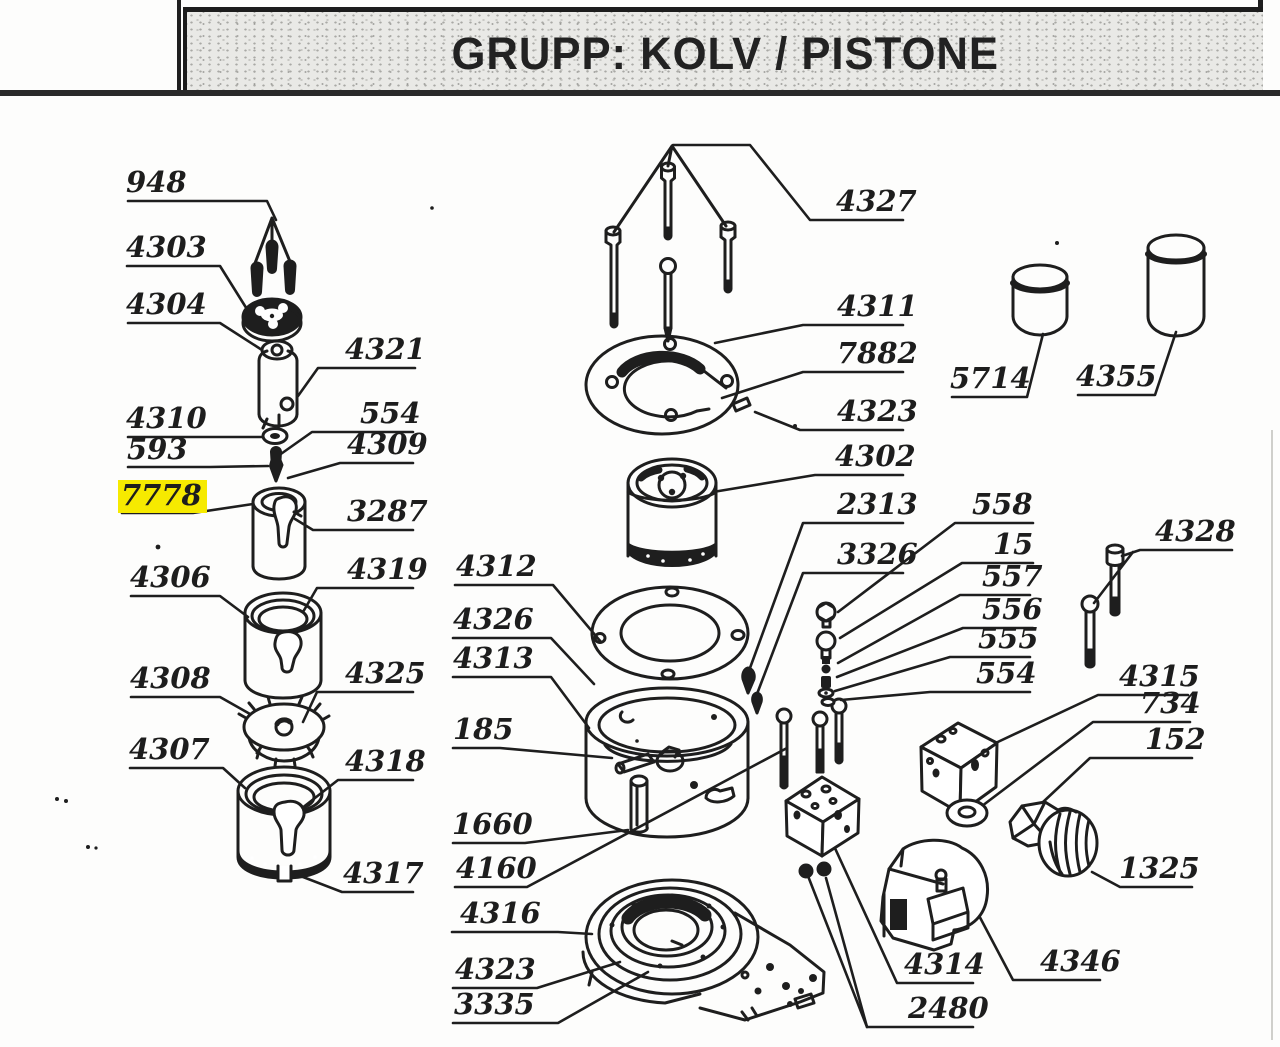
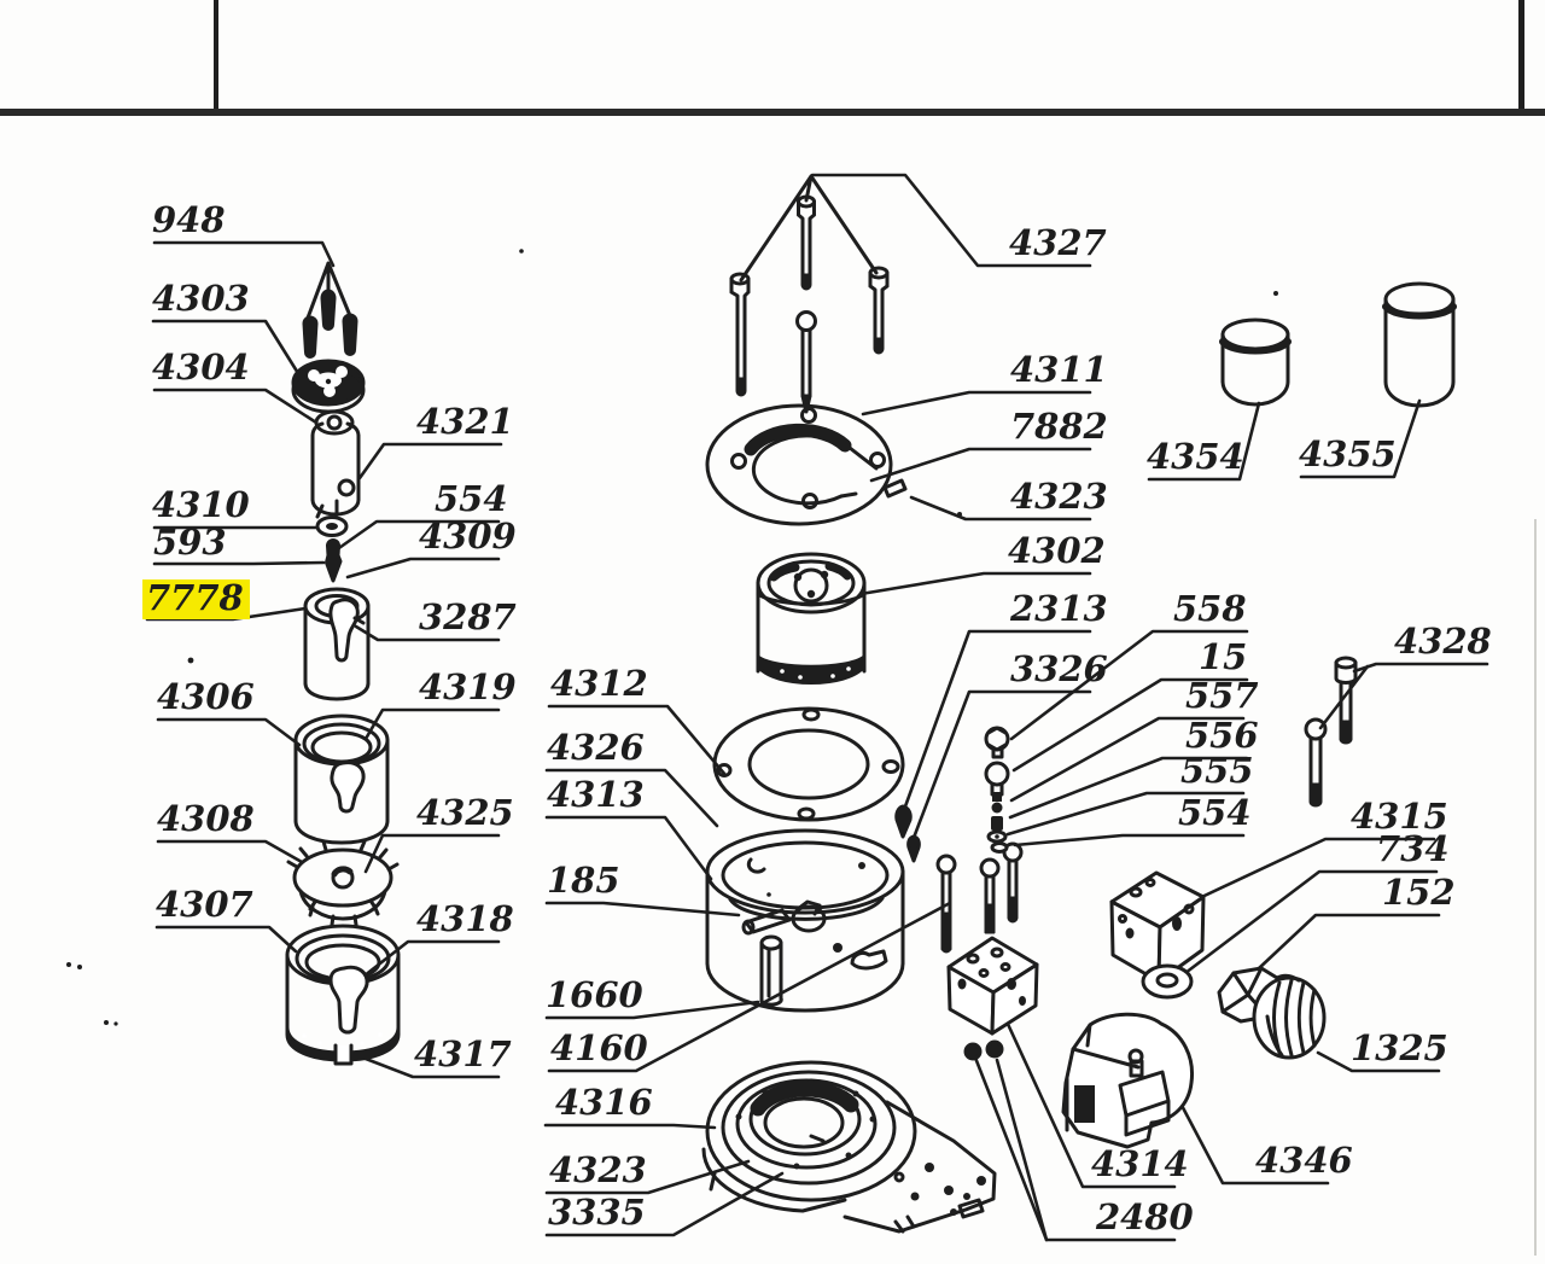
- GRUPP: KOLV / PISTONE
  948
  4303
  4304
  4321
  4310
  554
  593
  4309
  7778
  3287
  4306
  4319
  4308
  4325
  4307
  4318
  4317
  4327
  4311
  7882
  4323
  4302
  2313
  3326
  4312
  4326
  4313
  185
  1660
  4160
  4316
  4323
  3335
  558
  15
  557
  556
  555
  554
  4328
- 5714
+ 4354
  4355
  4315
  734
  152
  1325
  4314
  4346
  2480
